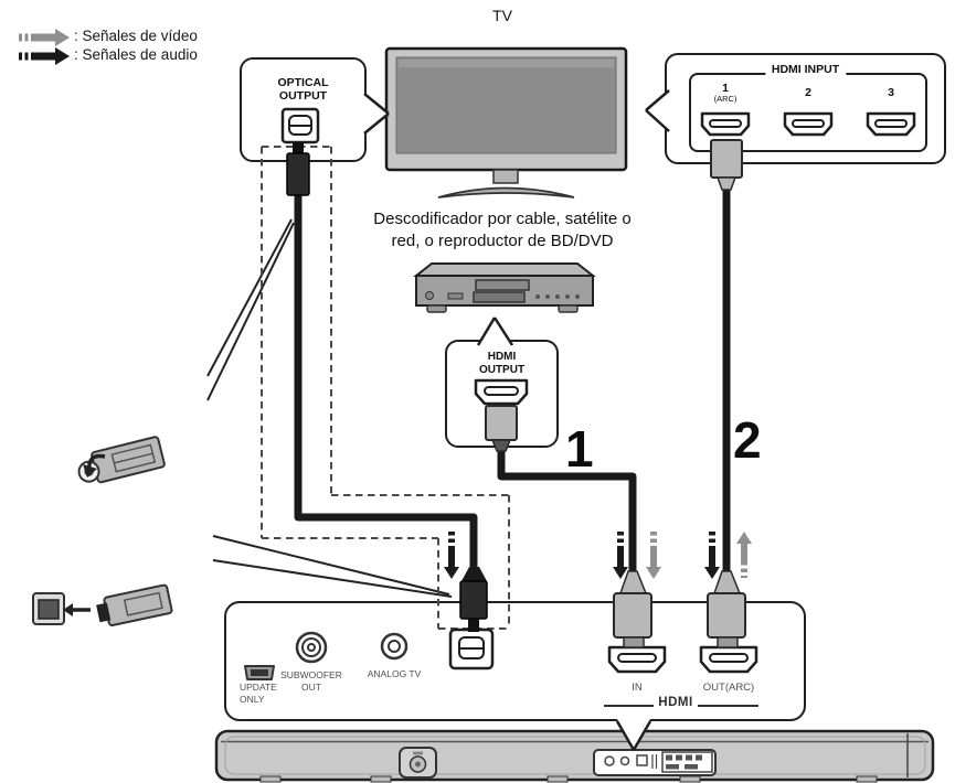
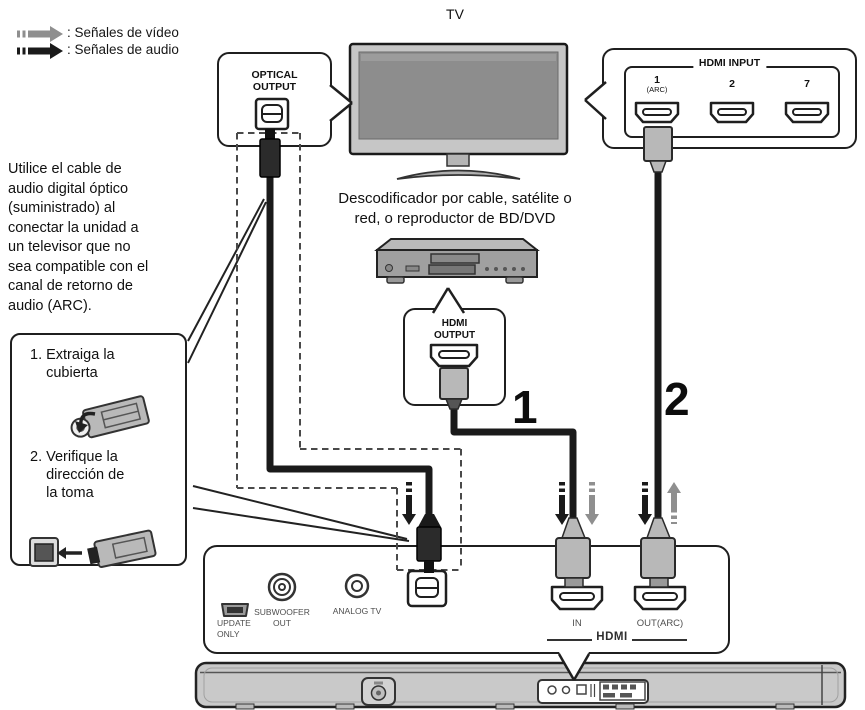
  : Señales de vídeo
  : Señales de audio
  TV
  OPTICAL
  OUTPUT
  HDMI INPUT
  1
  (ARC)
  2
- 3
+ 7
+ Utilice el cable de
+ audio digital óptico
+ (suministrado) al
+ conectar la unidad a
+ un televisor que no
+ sea compatible con el
+ canal de retorno de
+ audio (ARC).
+ 1.
+ Extraiga la
+ cubierta
+ 2.
+ Verifique la
+ dirección de
+ la toma
  Descodificador por cable, satélite o
  red, o reproductor de BD/DVD
  HDMI
  OUTPUT
  1
  2
  UPDATE
  ONLY
  SUBWOOFER
  OUT
  ANALOG TV
  IN
  OUT(ARC)
  HDMI
